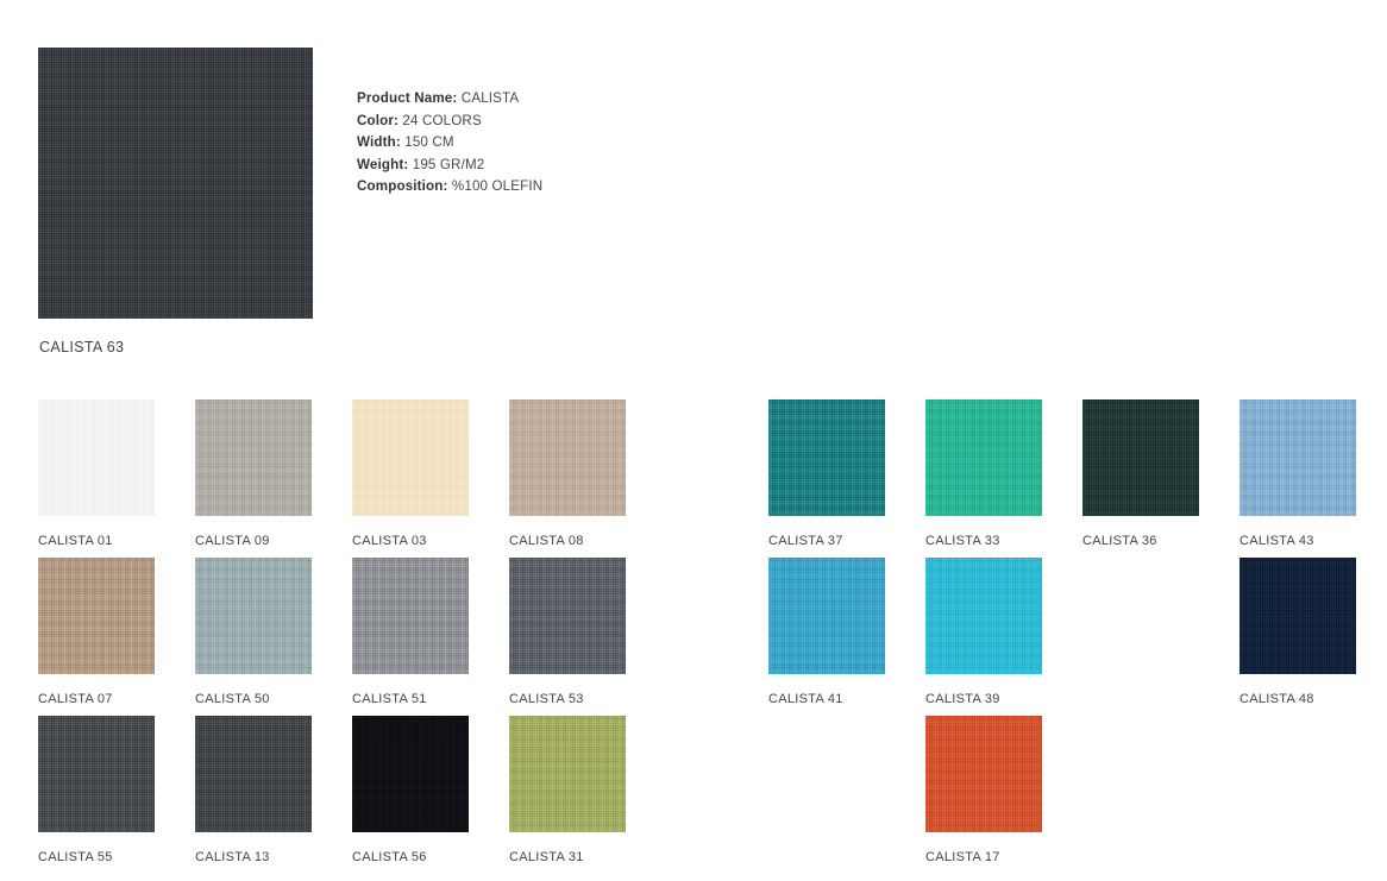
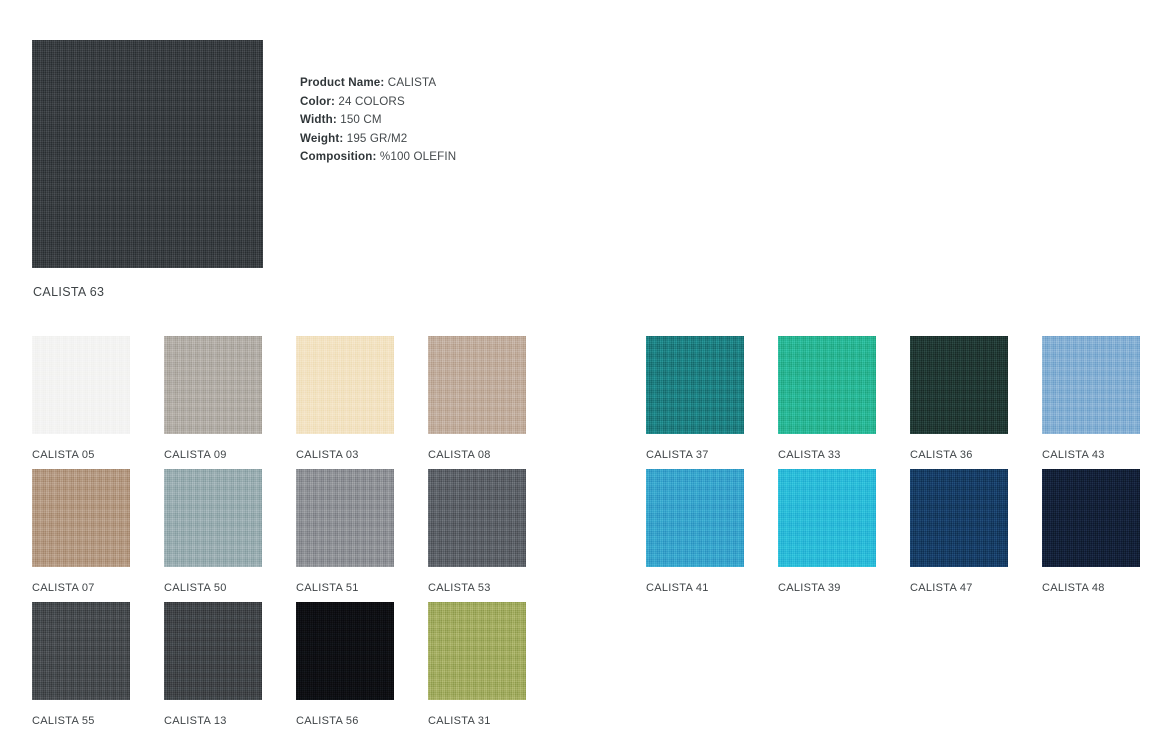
  CALISTA 63
  Product Name: CALISTA
  Color: 24 COLORS
  Width: 150 CM
  Weight: 195 GR/M2
  Composition: %100 OLEFIN
- CALISTA 01
+ CALISTA 05
  CALISTA 09
  CALISTA 03
  CALISTA 08
  CALISTA 37
  CALISTA 33
  CALISTA 36
  CALISTA 43
  CALISTA 07
  CALISTA 50
  CALISTA 51
  CALISTA 53
  CALISTA 41
  CALISTA 39
+ CALISTA 47
  CALISTA 48
  CALISTA 55
  CALISTA 13
  CALISTA 56
  CALISTA 31
- CALISTA 17
